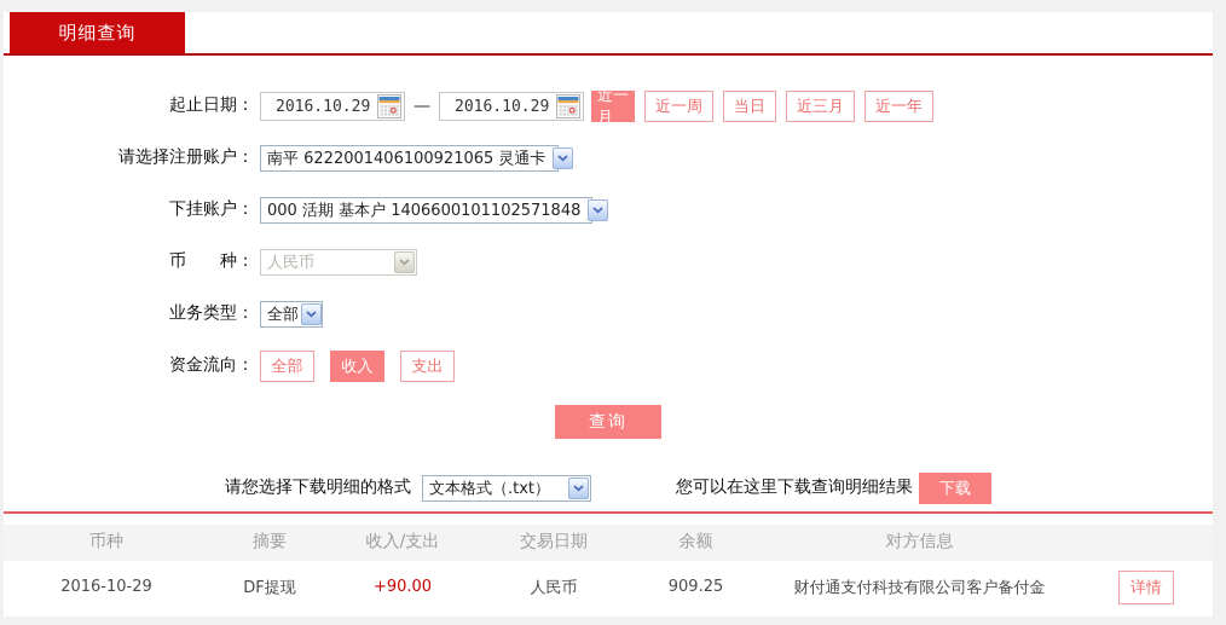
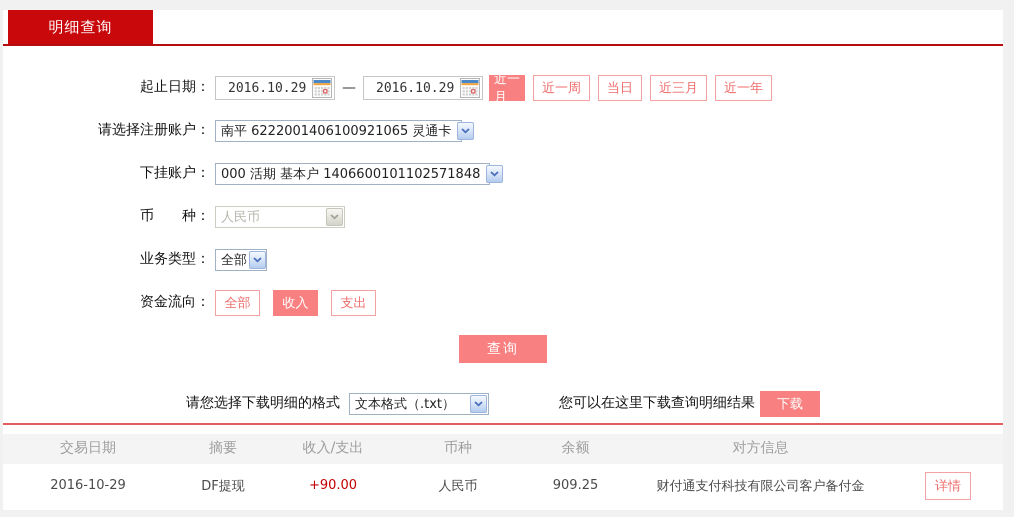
  明细查询
  起止日期：
  2016.10.29
  —
  2016.10.29
  近一月
  近一周
  当日
  近三月
  近一年
  请选择注册账户：
  南平 6222001406100921065 灵通卡
  下挂账户：
  000 活期 基本户 1406600101102571848
  币 种：
  人民币
  业务类型：
  全部
  资金流向：
  全部
  收入
  支出
  查询
  请您选择下载明细的格式
  文本格式（.txt）
  您可以在这里下载查询明细结果
  下载
- 币种
+ 交易日期
  摘要
  收入/支出
- 交易日期
+ 币种
  余额
  对方信息
  2016-10-29
  DF提现
  +90.00
  人民币
  909.25
  财付通支付科技有限公司客户备付金
  详情
